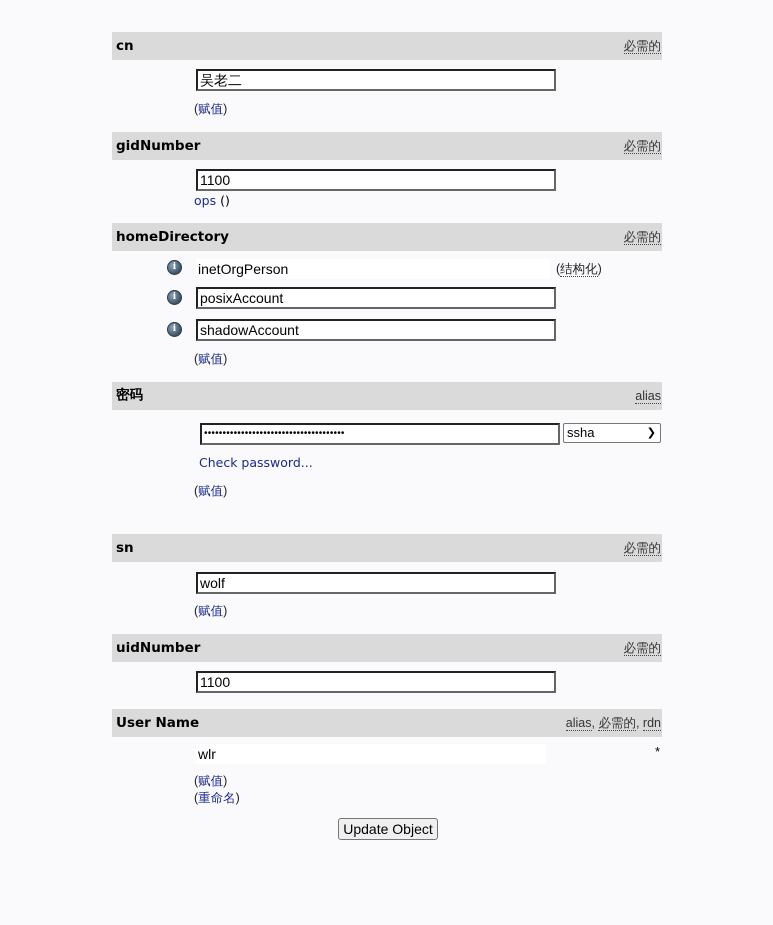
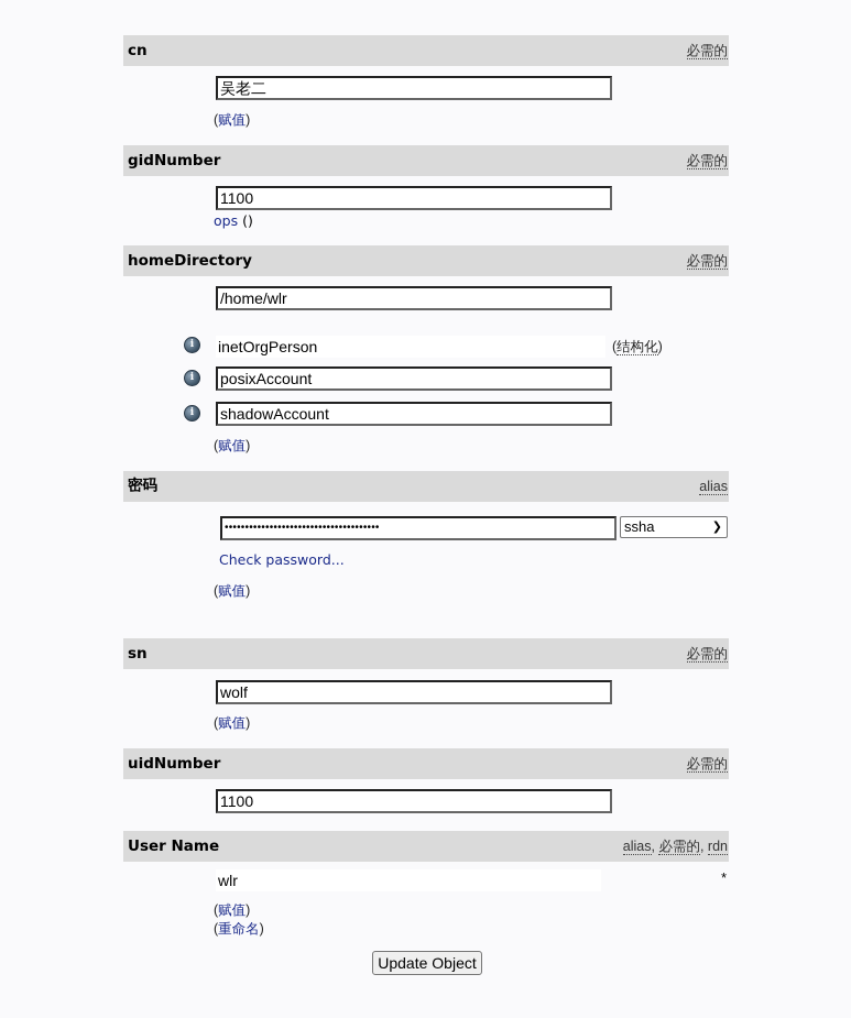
  cn
  必需的
  吴老二
  (赋值)
  gidNumber
  必需的
  1100
  ops ()
  homeDirectory
  必需的
+ /home/wlr
  i
  inetOrgPerson
  (结构化)
  i
  posixAccount
  i
  shadowAccount
  (赋值)
  密码
  alias
  ••••••••••••••••••••••••••••••••••••••
  ssha
  ❯
  Check password...
  (赋值)
  sn
  必需的
  wolf
  (赋值)
  uidNumber
  必需的
  1100
  User Name
  alias, 必需的, rdn
  wlr
  *
  (赋值)
  (重命名)
  Update Object
